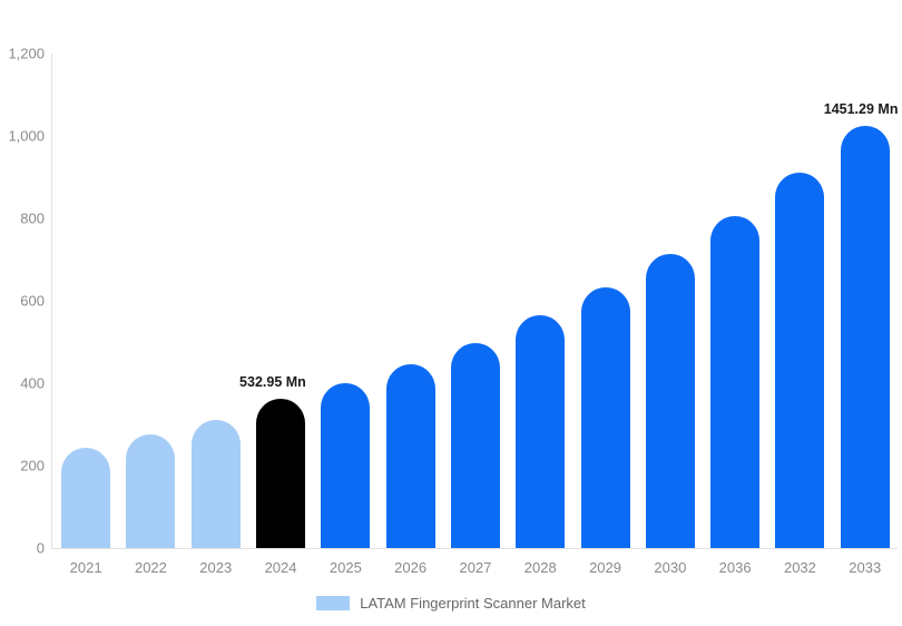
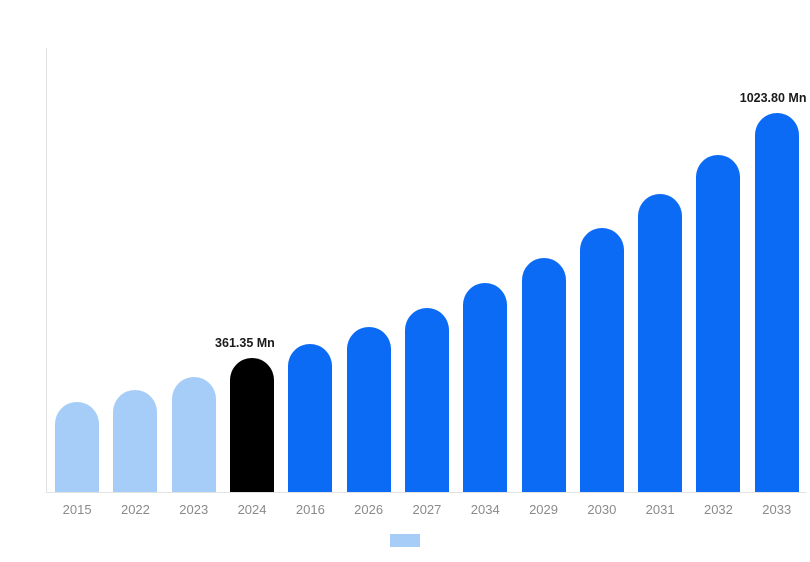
- 0
- 200
- 400
- 600
- 800
- 1,000
- 1,200
- 532.95 Mn
+ 361.35 Mn
- 1451.29 Mn
+ 1023.80 Mn
- 2021
+ 2015
  2022
  2023
  2024
- 2025
+ 2016
  2026
  2027
- 2028
+ 2034
  2029
  2030
- 2036
+ 2031
  2032
  2033
- LATAM Fingerprint Scanner Market
